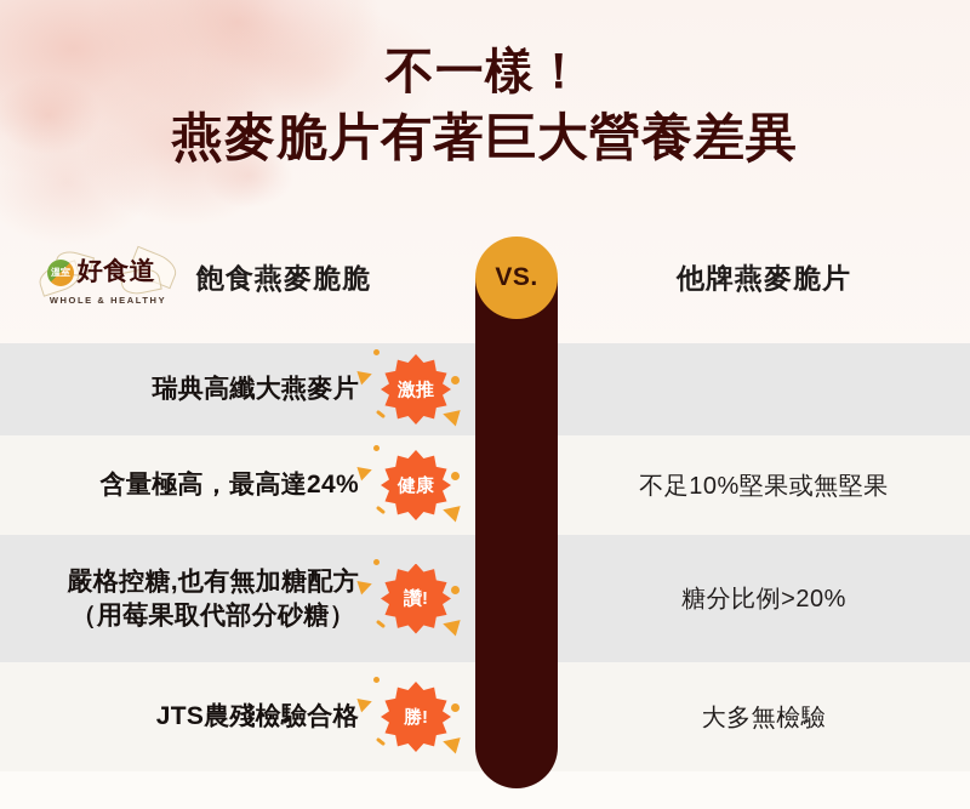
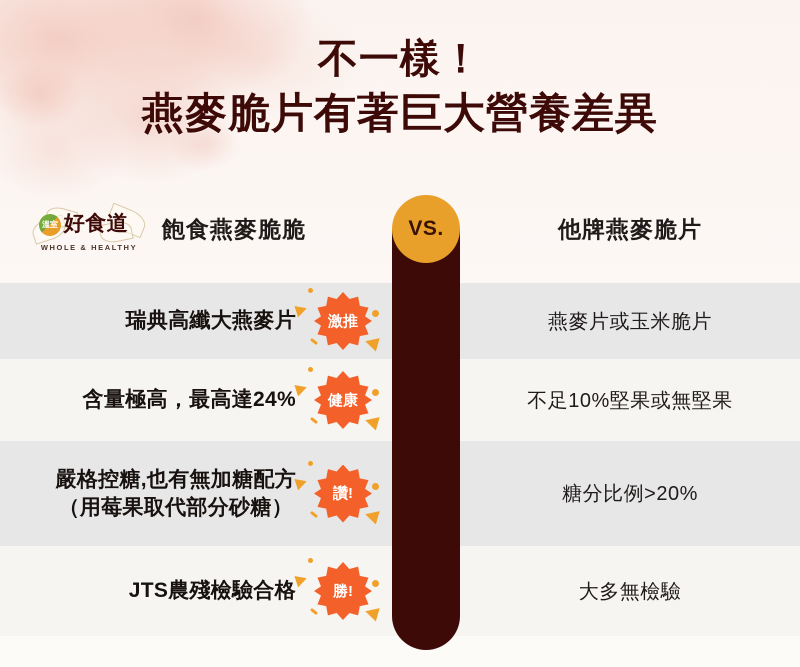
  不一樣！
  燕麥脆片有著巨大營養差異
  溫室
  好食道
  WHOLE & HEALTHY
  飽食燕麥脆脆
  他牌燕麥脆片
  VS.
  瑞典高纖大燕麥片
  激推
+ 燕麥片或玉米脆片
  含量極高，最高達24%
  健康
  不足10%堅果或無堅果
  嚴格控糖,也有無加糖配方
  （用莓果取代部分砂糖）
  讚!
  糖分比例>20%
  JTS農殘檢驗合格
  勝!
  大多無檢驗
